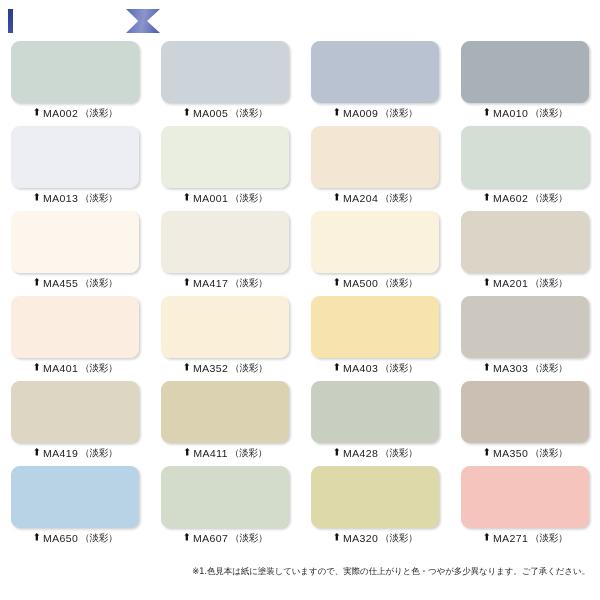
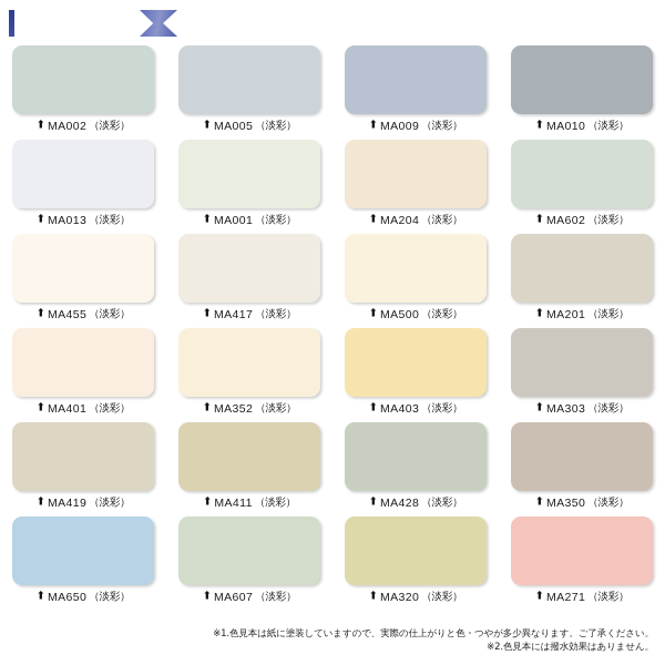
  ⬆
  MA002
  （淡彩）
  ⬆
  MA005
  （淡彩）
  ⬆
  MA009
  （淡彩）
  ⬆
  MA010
  （淡彩）
  ⬆
  MA013
  （淡彩）
  ⬆
  MA001
  （淡彩）
  ⬆
  MA204
  （淡彩）
  ⬆
  MA602
  （淡彩）
  ⬆
  MA455
  （淡彩）
  ⬆
  MA417
  （淡彩）
  ⬆
  MA500
  （淡彩）
  ⬆
  MA201
  （淡彩）
  ⬆
  MA401
  （淡彩）
  ⬆
  MA352
  （淡彩）
  ⬆
  MA403
  （淡彩）
  ⬆
  MA303
  （淡彩）
  ⬆
  MA419
  （淡彩）
  ⬆
  MA411
  （淡彩）
  ⬆
  MA428
  （淡彩）
  ⬆
  MA350
  （淡彩）
  ⬆
  MA650
  （淡彩）
  ⬆
  MA607
  （淡彩）
  ⬆
  MA320
  （淡彩）
  ⬆
  MA271
  （淡彩）
  ※1.色見本は紙に塗装していますので、実際の仕上がりと色・つやが多少異なります。ご了承ください。
+ ※2.色見本には撥水効果はありません。
